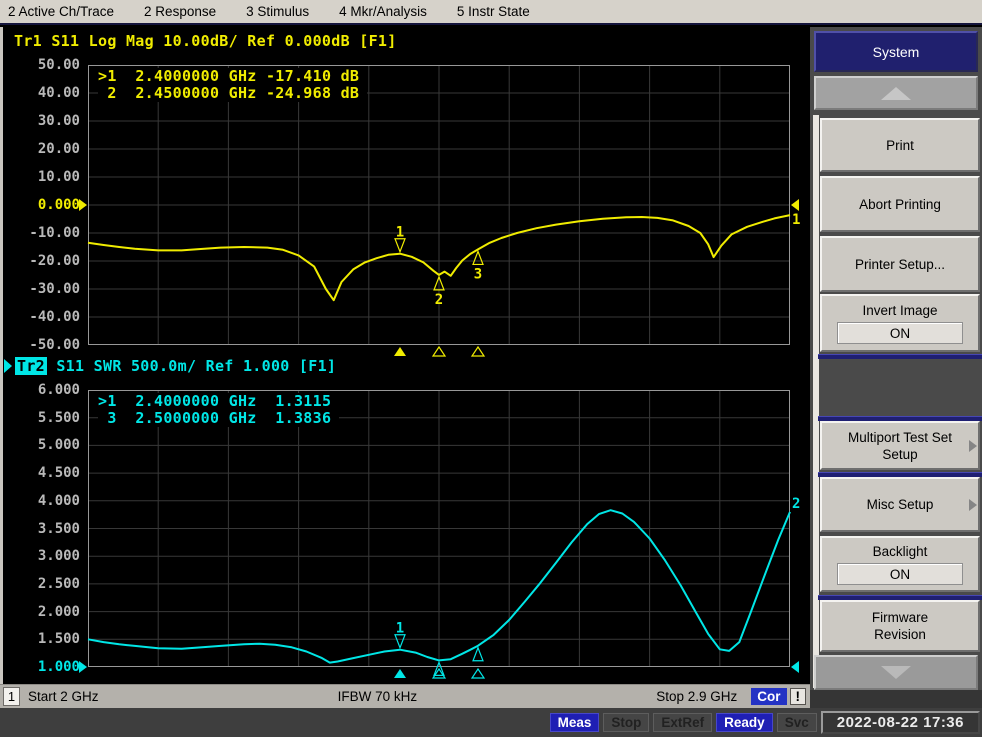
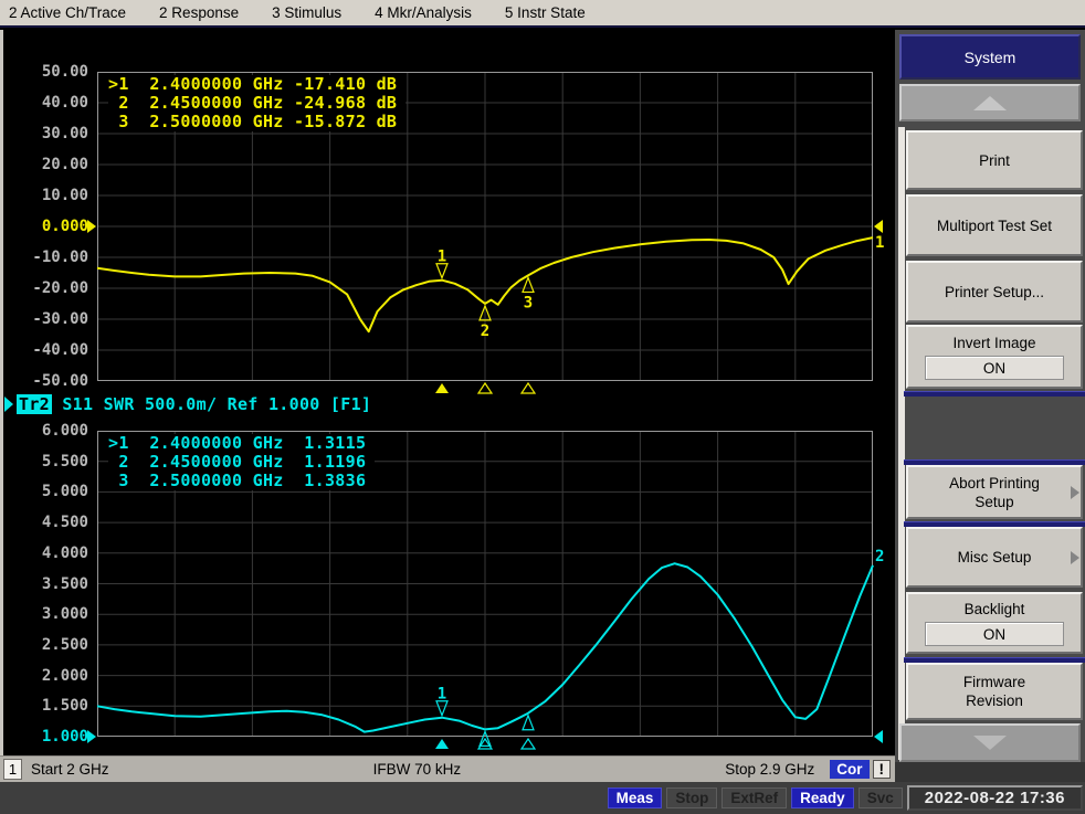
  2 Active Ch/Trace
  2 Response
  3 Stimulus
  4 Mkr/Analysis
  5 Instr State
- Tr1 S11 Log Mag 10.00dB/ Ref 0.000dB [F1]
  >1 2.4000000 GHz -17.410 dB
  2 2.4500000 GHz -24.968 dB
+ 3 2.5000000 GHz -15.872 dB
  Tr2 S11 SWR 500.0m/ Ref 1.000 [F1]
  >1 2.4000000 GHz 1.3115
+ 2 2.4500000 GHz 1.1196
  3 2.5000000 GHz 1.3836
  50.00
  40.00
  30.00
  20.00
  10.00
  0.000
  -10.00
  -20.00
  -30.00
  -40.00
  -50.00
  1
  1
  2
  3
  6.000
  5.500
  5.000
  4.500
  4.000
  3.500
  3.000
  2.500
  2.000
  1.500
  1.000
  2
  1
  1
  Start 2 GHz
  IFBW 70 kHz
  Stop 2.9 GHz
  Cor
  !
  System
  Print
- Abort Printing
+ Multiport Test Set
  Printer Setup...
  Invert Image
  ON
- Multiport Test Set
+ Abort Printing
  Setup
  Misc Setup
  Backlight
  ON
  Firmware
  Revision
  Meas
  Stop
  ExtRef
  Ready
  Svc
  2022-08-22 17:36
